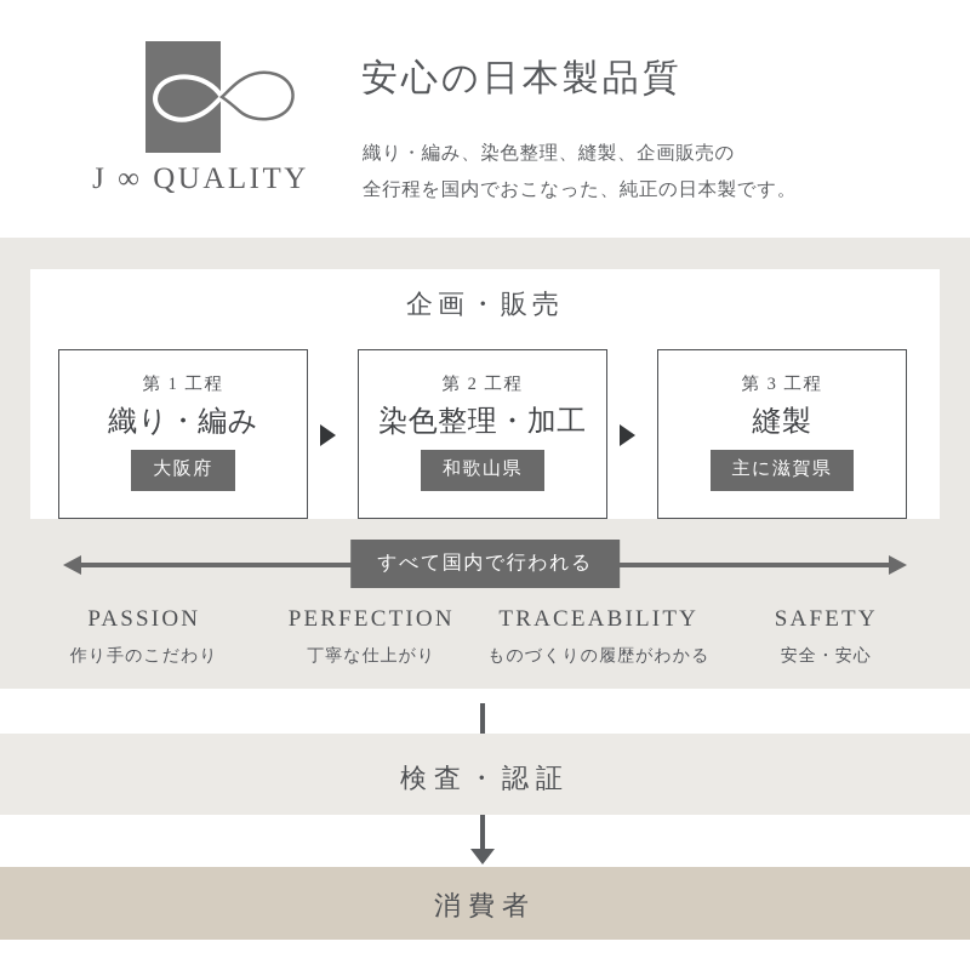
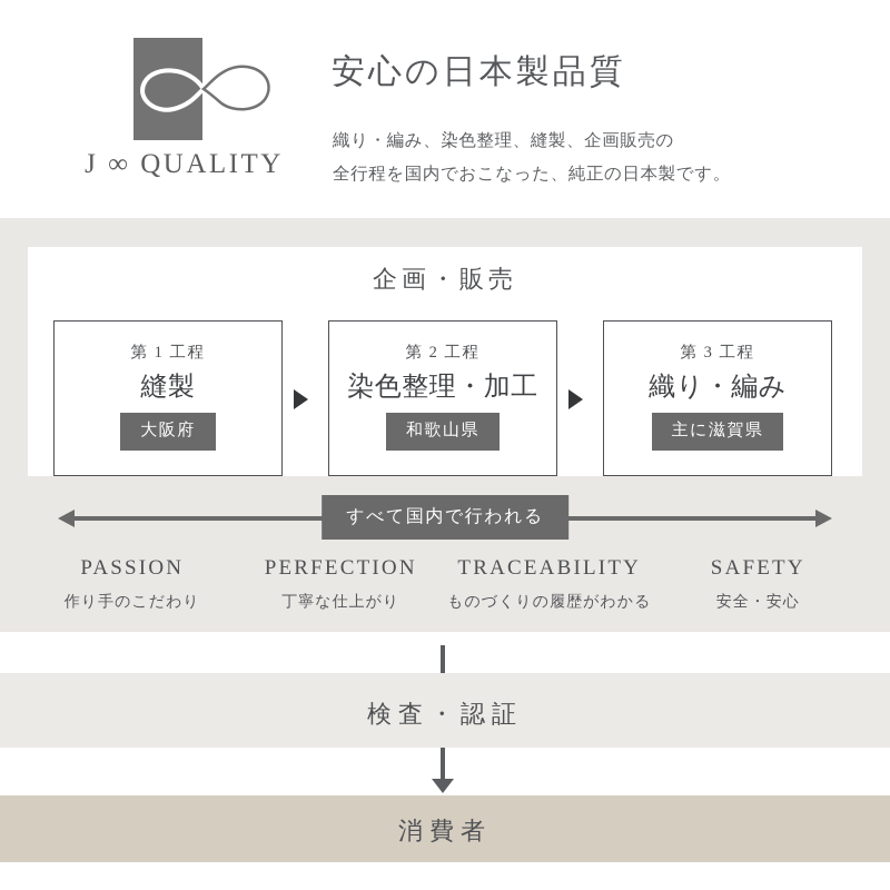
  J ∞ QUALITY
  安心の日本製品質
  織り・編み、染色整理、縫製、企画販売の
  全行程を国内でおこなった、純正の日本製です。
  企画・販売
  第 1 工程
- 織り・編み
+ 縫製
  大阪府
  第 2 工程
  染色整理・加工
  和歌山県
  第 3 工程
- 縫製
+ 織り・編み
  主に滋賀県
  すべて国内で行われる
  PASSION
  作り手のこだわり
  PERFECTION
  丁寧な仕上がり
  TRACEABILITY
  ものづくりの履歴がわかる
  SAFETY
  安全・安心
  検査・認証
  消費者
